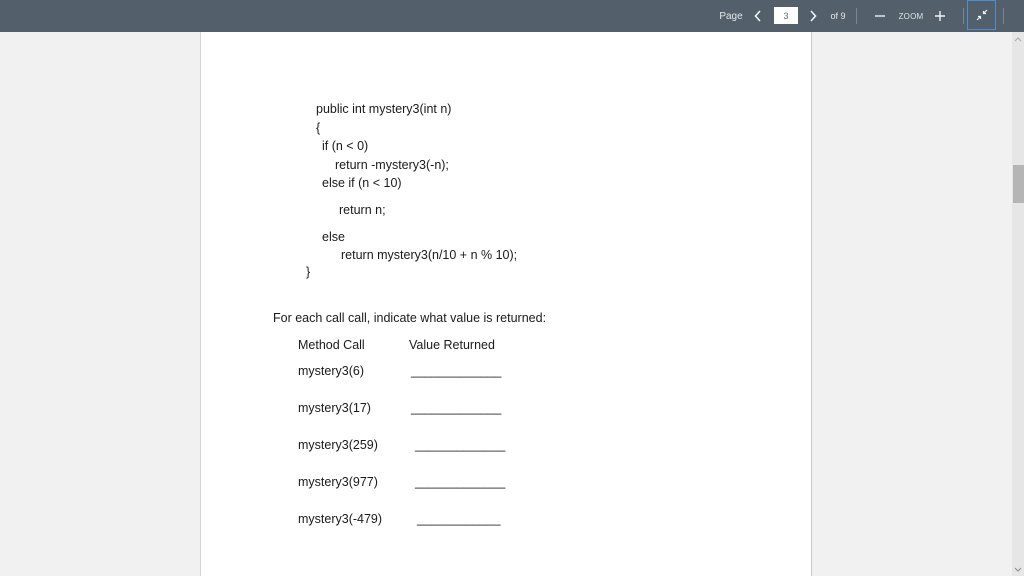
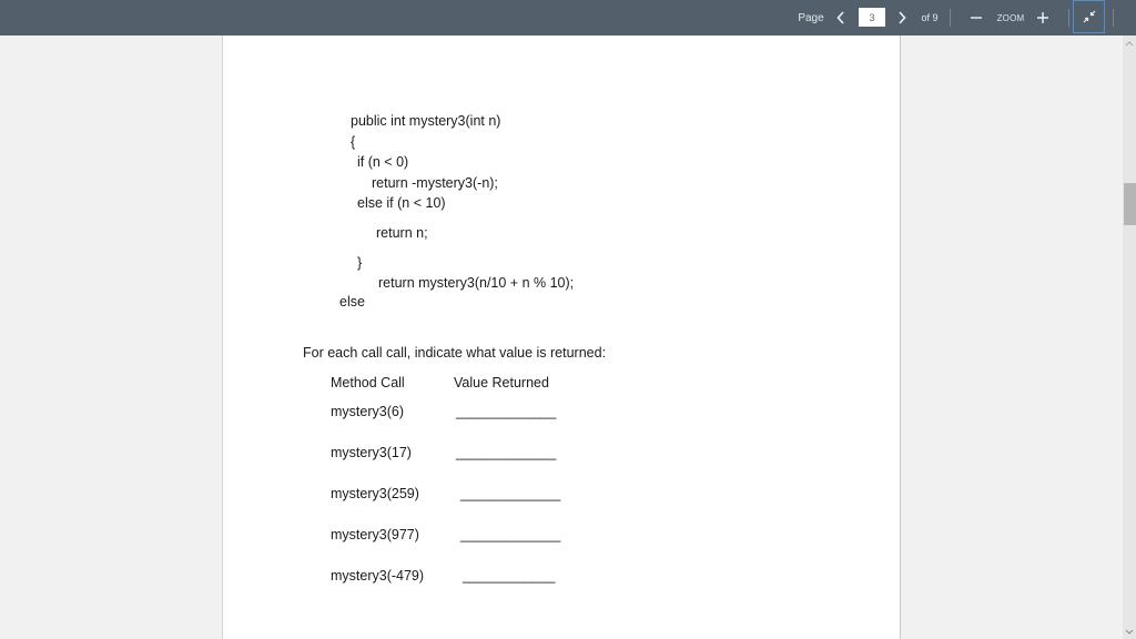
  Page
  3
  of 9
  ZOOM
  public int mystery3(int n)
  {
  if (n < 0)
  return -mystery3(-n);
  else if (n < 10)
  return n;
- else
+ }
  return mystery3(n/10 + n % 10);
- }
+ else
  For each call call, indicate what value is returned:
  Method Call
  Value Returned
  mystery3(6)
  _____________
  mystery3(17)
  _____________
  mystery3(259)
  _____________
  mystery3(977)
  _____________
  mystery3(-479)
  ____________
